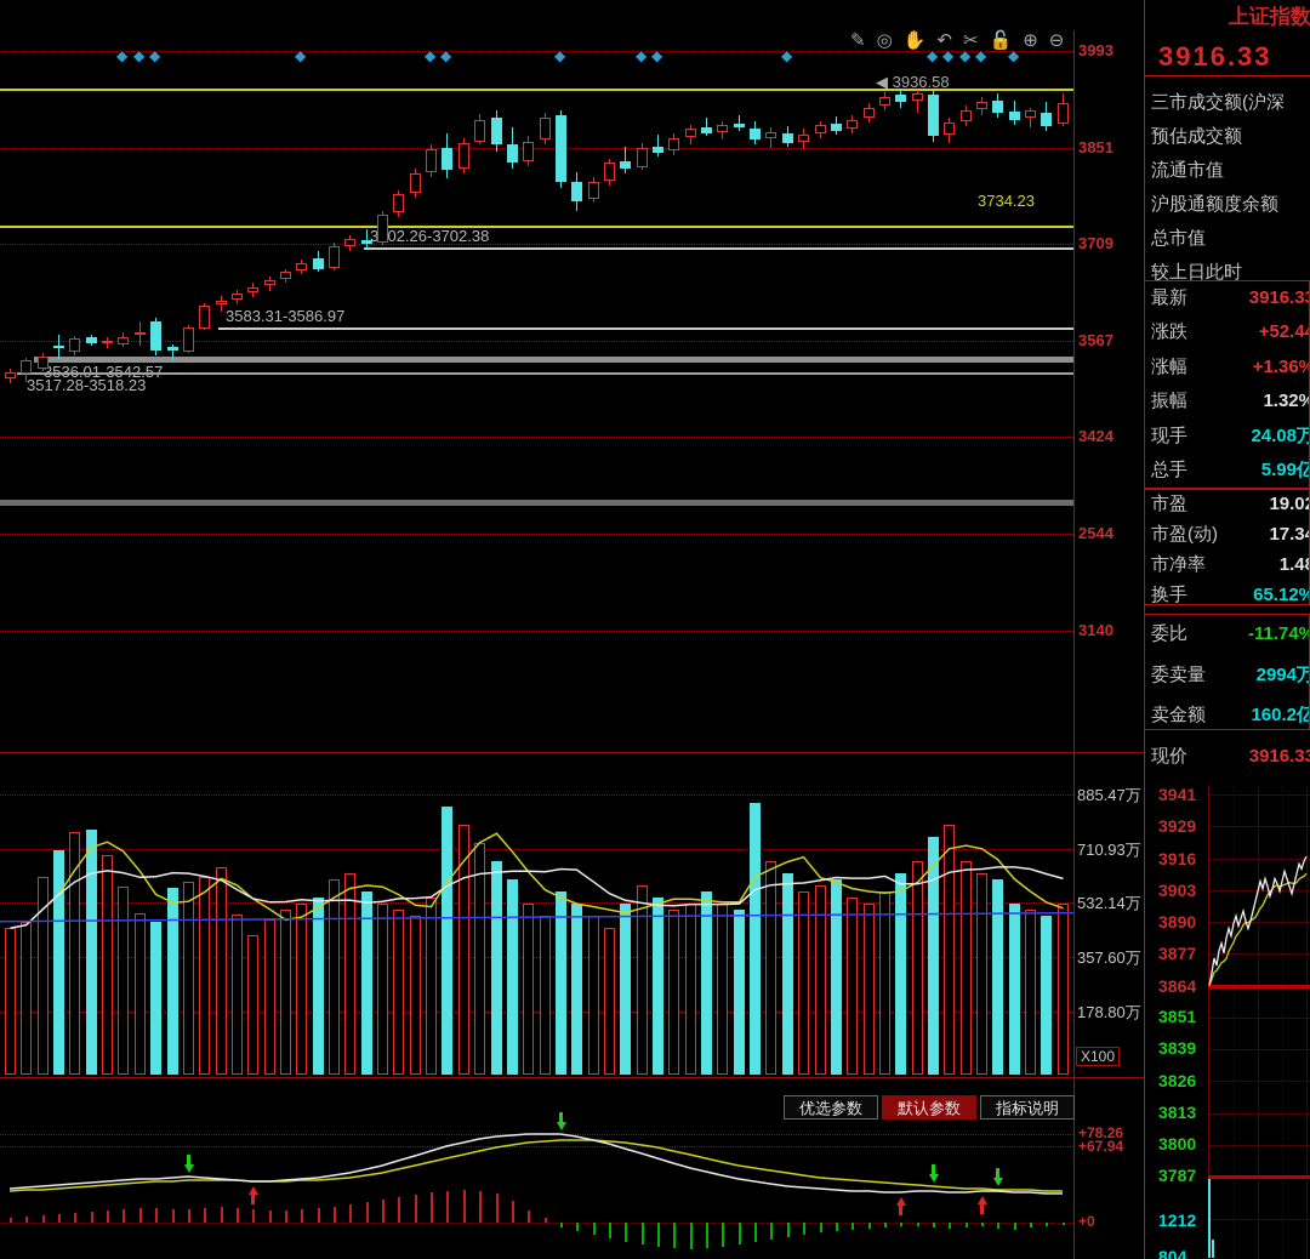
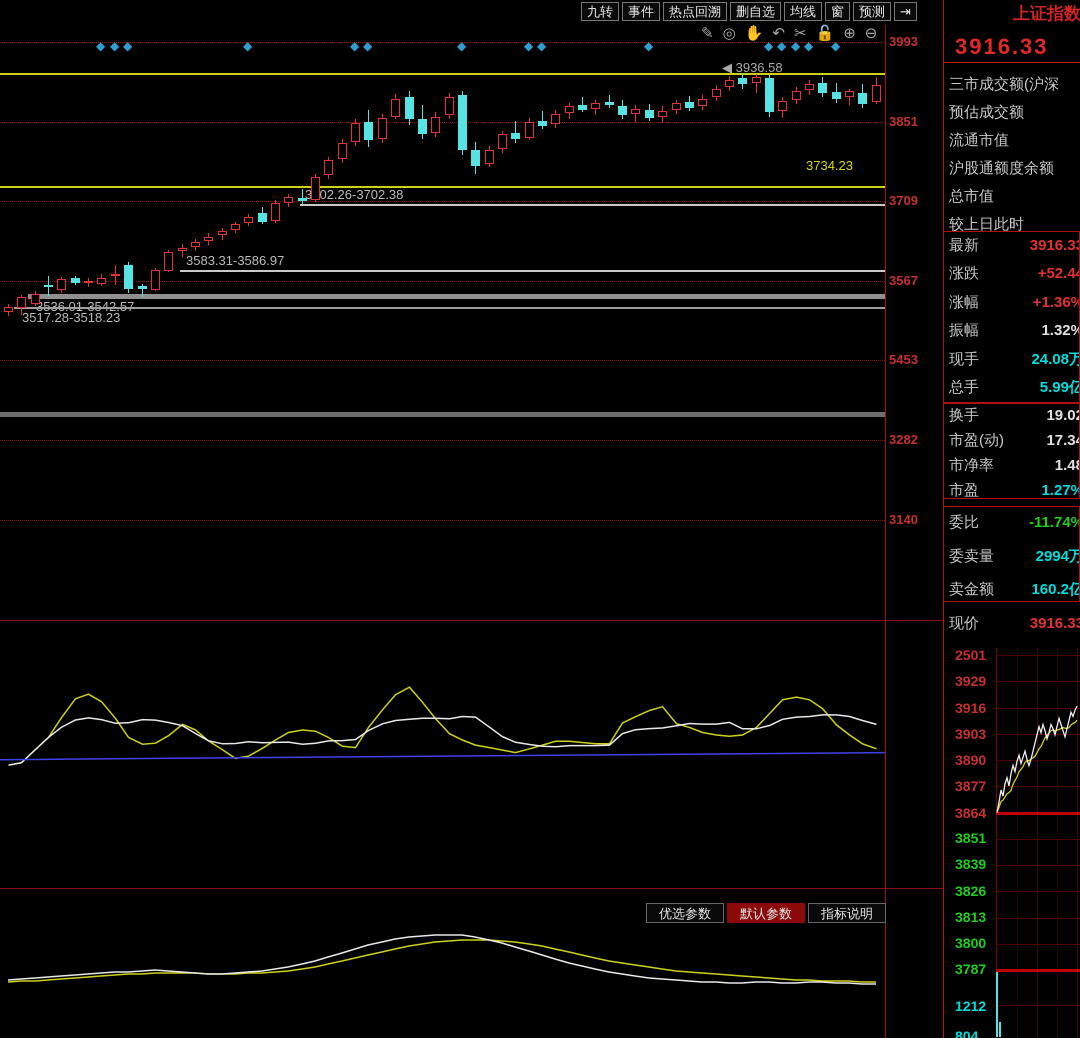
+ 九转
+ 事件
+ 热点回溯
+ 删自选
+ 均线
+ 窗
+ 预测
+ ⇥
  ✎
  ◎
  ✋
  ↶
  ✂
  🔓
  ⊕
  ⊖
  3993
  3851
  3709
  3567
- 3424
+ 5453
- 2544
+ 3282
  3140
  302.26-3702.38
  3583.31-3586.97
  3517.28-3518.23
  ◀ 3936.58
  3734.23
  ◆
  ◆
  ◆
  ◆
  ◆
  ◆
  ◆
  ◆
  ◆
  ◆
  ◆
  ◆
  ◆
  ◆
  ◆
- 885.47万
- 710.93万
- 532.14万
- 357.60万
- 178.80万
- X100
- +78.26
- +67.94
- +0
  上证指数
  3916.33
  三市成交额(沪深
  预估成交额
  流通市值
  沪股通额度余额
  总市值
  较上日此时
  最新
  3916.3
  涨跌
  +52.4
  涨幅
  +1.36%
  振幅
  1.32%
  现手
  24.08万
  总手
  5.99亿
- 市盈
+ 换手
  19.0
  市盈(动)
  17.3
  市净率
  1.4
- 换手
+ 市盈
- 65.12%
+ 1.27%
  委比
  -11.74%
  委卖量
  2994万
  卖金额
  160.2亿
  现价
  3916.3
- 3941
+ 2501
  3929
  3916
  3903
  3890
  3877
  3864
  3851
  3839
  3826
  3813
  3800
  3787
  1212
  804
  优选参数
  默认参数
  指标说明
